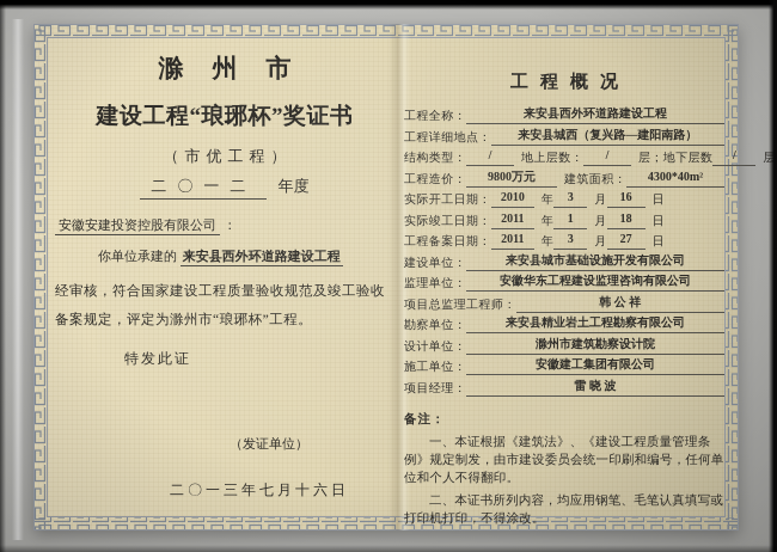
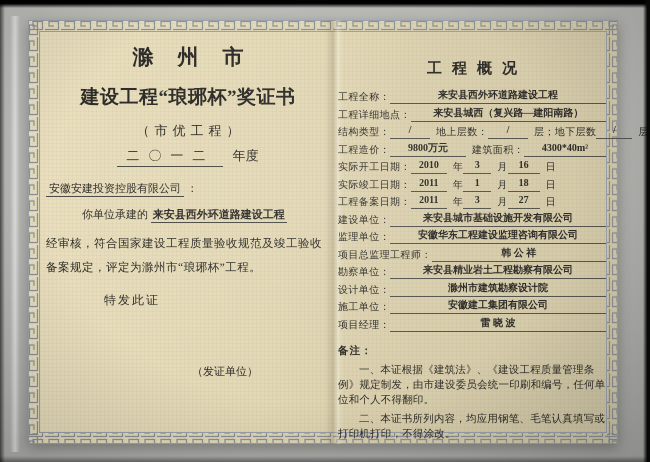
  （发证单位）
- 二〇一三年七月十六日
